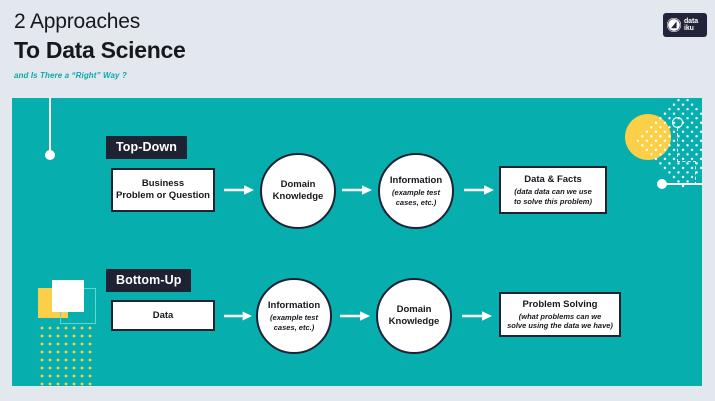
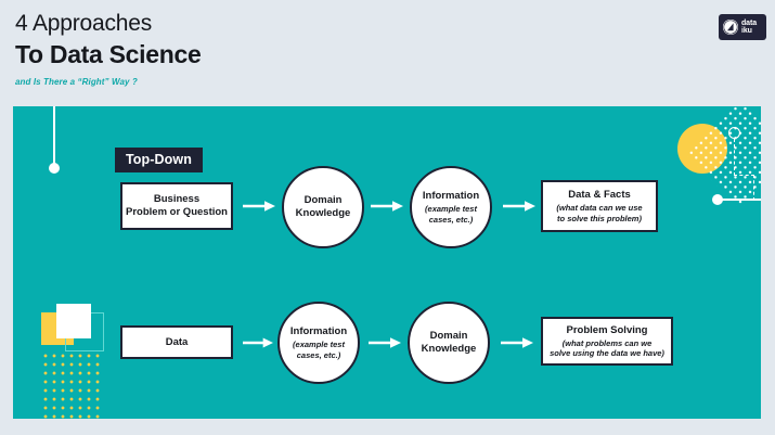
- 2 Approaches
+ 4 Approaches
  To Data Science
  and Is There a “Right” Way ?
  Top-Down
  Business
  Problem or Question
  Domain
  Knowledge
  Information
  (example test
  cases, etc.)
  Data & Facts
- (data data can we use
+ (what data can we use
  to solve this problem)
- Bottom-Up
  Data
  Information
  (example test
  cases, etc.)
  Domain
  Knowledge
  Problem Solving
  (what problems can we
  solve using the data we have)
